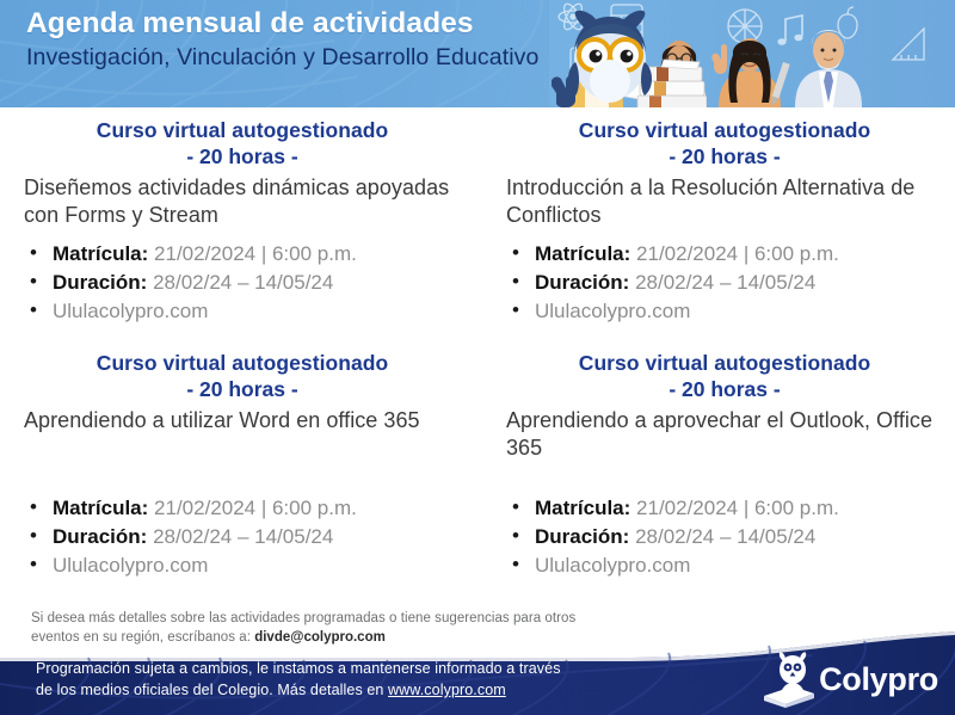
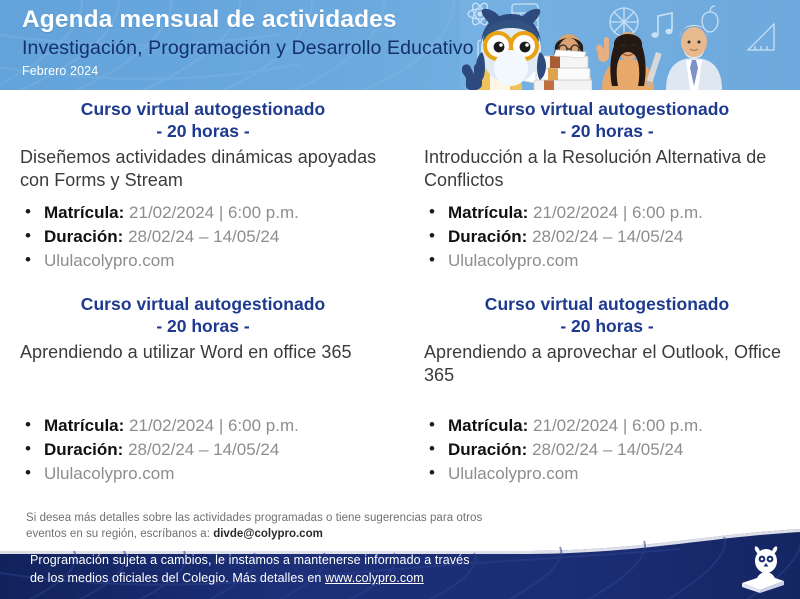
  Agenda mensual de actividades
- Investigación, Vinculación y Desarrollo Educativo
+ Investigación, Programación y Desarrollo Educativo
+ Febrero 2024
  Curso virtual autogestionado
  - 20 horas -
  Diseñemos actividades dinámicas apoyadas con Forms y Stream
  Matrícula: 21/02/2024 | 6:00 p.m.
  Duración: 28/02/24 – 14/05/24
  Ululacolypro.com
  Curso virtual autogestionado
  - 20 horas -
  Introducción a la Resolución Alternativa de Conflictos
  Matrícula: 21/02/2024 | 6:00 p.m.
  Duración: 28/02/24 – 14/05/24
  Ululacolypro.com
  Curso virtual autogestionado
  - 20 horas -
  Aprendiendo a utilizar Word en office 365
  Matrícula: 21/02/2024 | 6:00 p.m.
  Duración: 28/02/24 – 14/05/24
  Ululacolypro.com
  Curso virtual autogestionado
  - 20 horas -
  Aprendiendo a aprovechar el Outlook, Office 365
  Matrícula: 21/02/2024 | 6:00 p.m.
  Duración: 28/02/24 – 14/05/24
  Ululacolypro.com
  Si desea más detalles sobre las actividades programadas o tiene sugerencias para otros
  eventos en su región, escríbanos a: divde@colypro.com
  Programación sujeta a cambios, le instamos a mantenerse informado a través
  de los medios oficiales del Colegio. Más detalles en www.colypro.com
- Colypro
